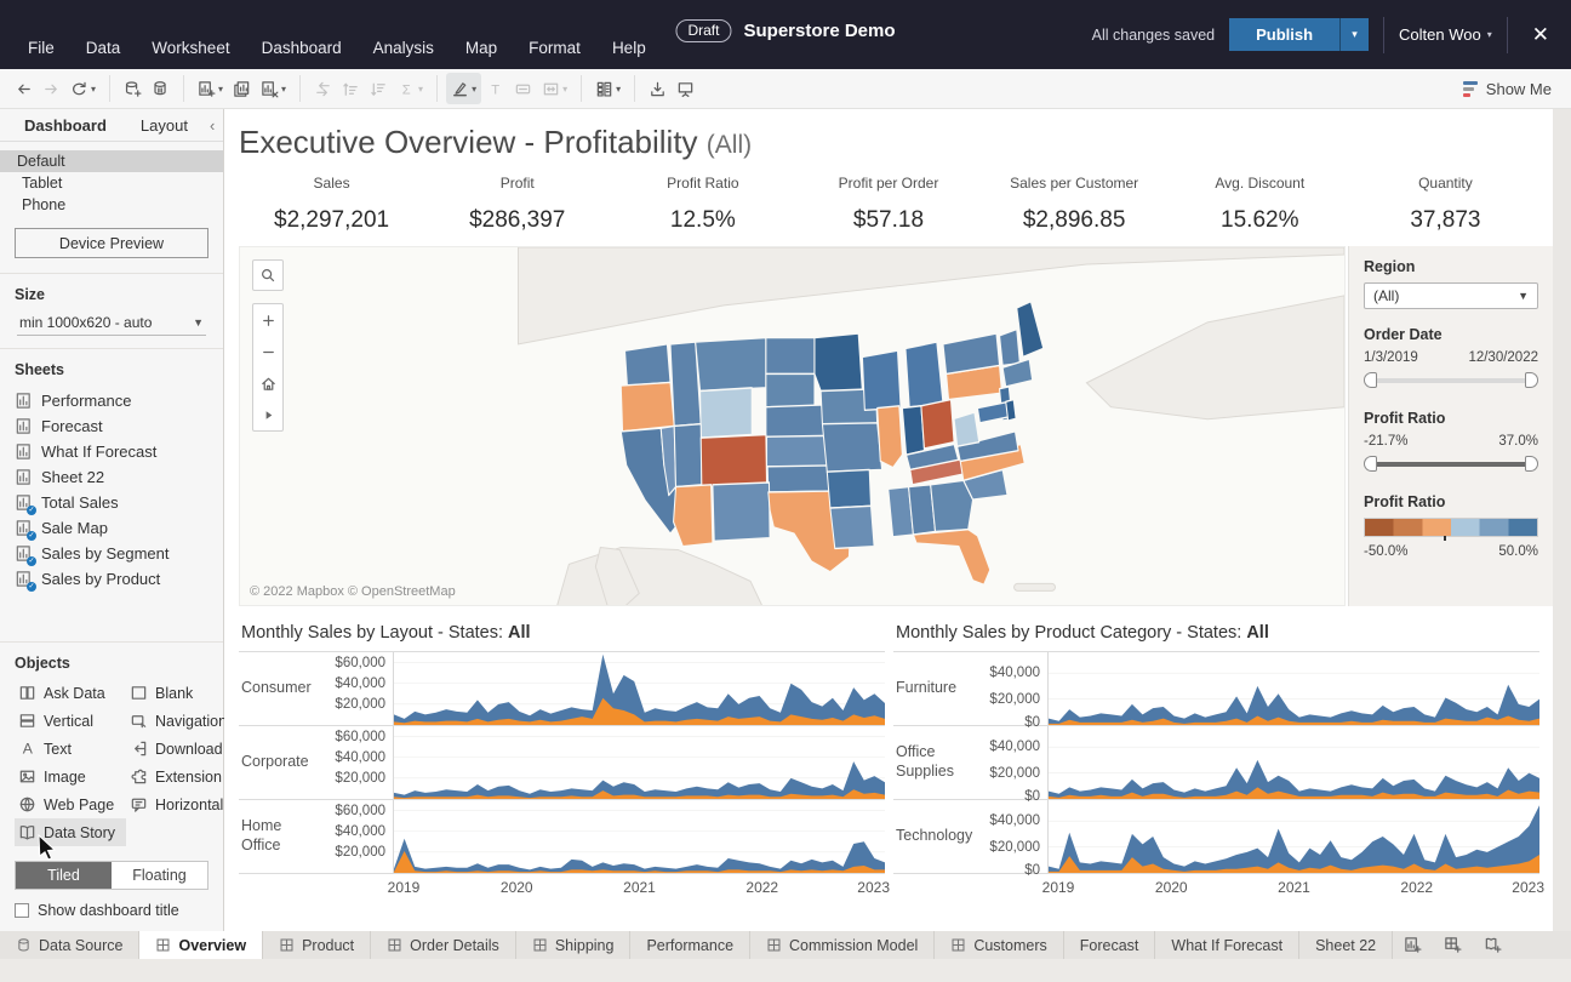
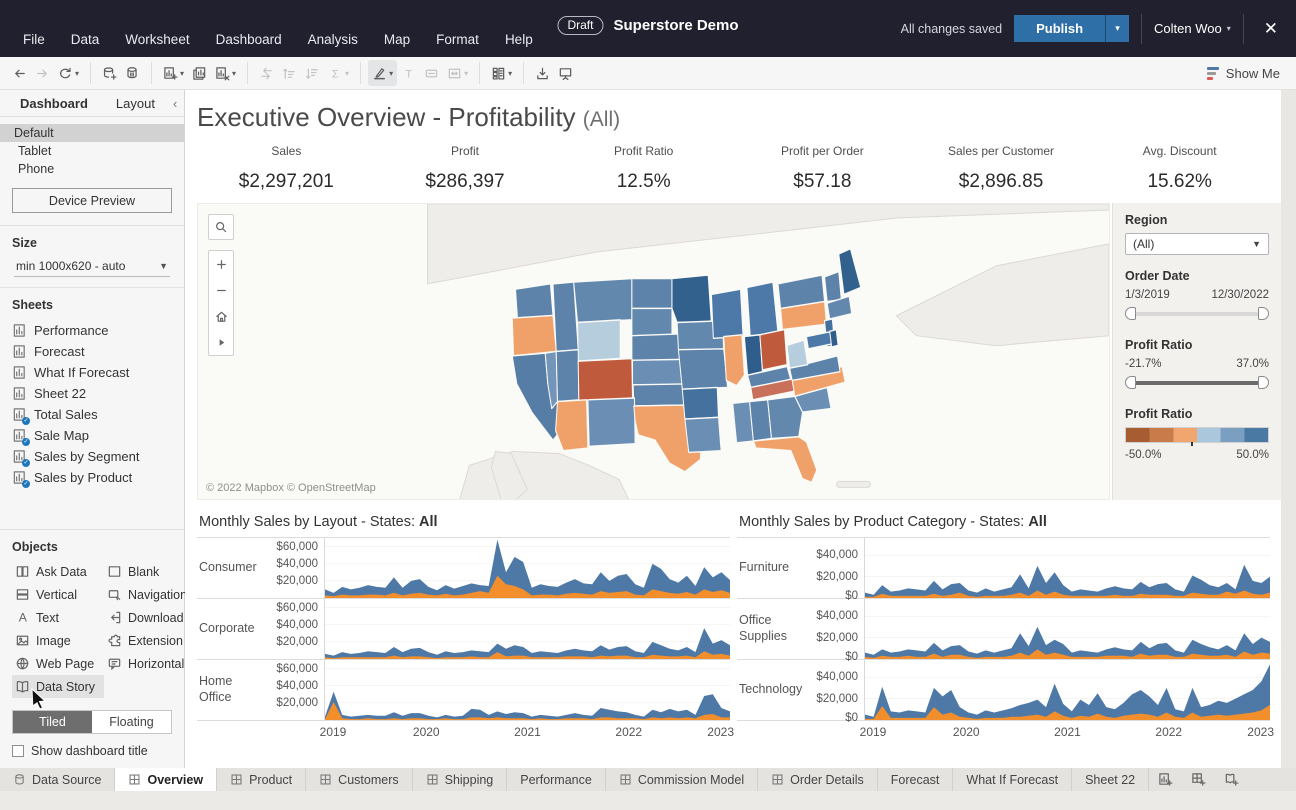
  File
  Data
  Worksheet
  Dashboard
  Analysis
  Map
  Format
  Help
  Draft
  Superstore Demo
  All changes saved
  Publish
  ▾
  Colten Woo
  ▾
  ✕
  ▾
  ▾
  ▾
  Σ
  ▾
  ▾
  T
  ▾
  ▾
  Show Me
  Dashboard
  Layout
  ‹
  Default
  Tablet
  Phone
  Device Preview
  Size
  min 1000x620 - auto
  ▼
  Sheets
  Performance
  Forecast
  What If Forecast
  Sheet 22
  Total Sales
  Sale Map
  Sales by Segment
  Sales by Product
  Objects
  Ask Data
  Blank
  Vertical
  Navigation
  A
  Text
  Download
  Image
  Extension
  Web Page
  Horizontal
  Data Story
  Tiled
  Floating
  Show dashboard title
  Executive Overview - Profitability (All)
  Sales
  $2,297,201
  Profit
  $286,397
  Profit Ratio
  12.5%
  Profit per Order
  $57.18
  Sales per Customer
  $2,896.85
  Avg. Discount
  15.62%
- Quantity
- 37,873
  © 2022 Mapbox © OpenStreetMap
  Region
  (All)
  ▼
  Order Date
  1/3/2019
  12/30/2022
  Profit Ratio
  -21.7%
  37.0%
  Profit Ratio
  -50.0%
  50.0%
  Monthly Sales by Layout - States: All
  Consumer
  $60,000
  $40,000
  $20,000
  Corporate
  $60,000
  $40,000
  $20,000
  Home Office
  $60,000
  $40,000
  $20,000
  2019
  2020
  2021
  2022
  2023
  Monthly Sales by Product Category - States: All
  Furniture
  $40,000
  $20,000
  $0
  Office Supplies
  $40,000
  $20,000
  $0
  Technolog
  $40,000
  $20,000
  $0
  2019
  2020
  2021
  2022
  2023
  Data Source
  Overview
  Product
- Order Details
+ Customers
  Shipping
  Performance
  Commission Model
- Customers
+ Order Details
  Forecast
  What If Forecast
  Sheet 22
